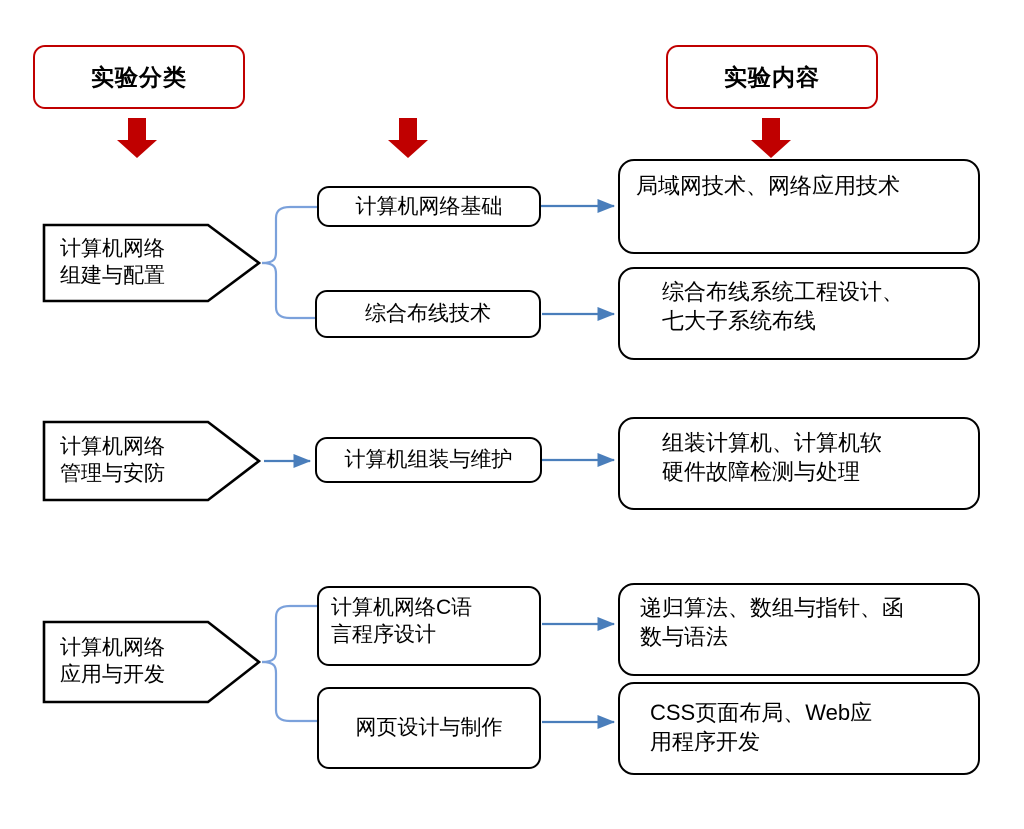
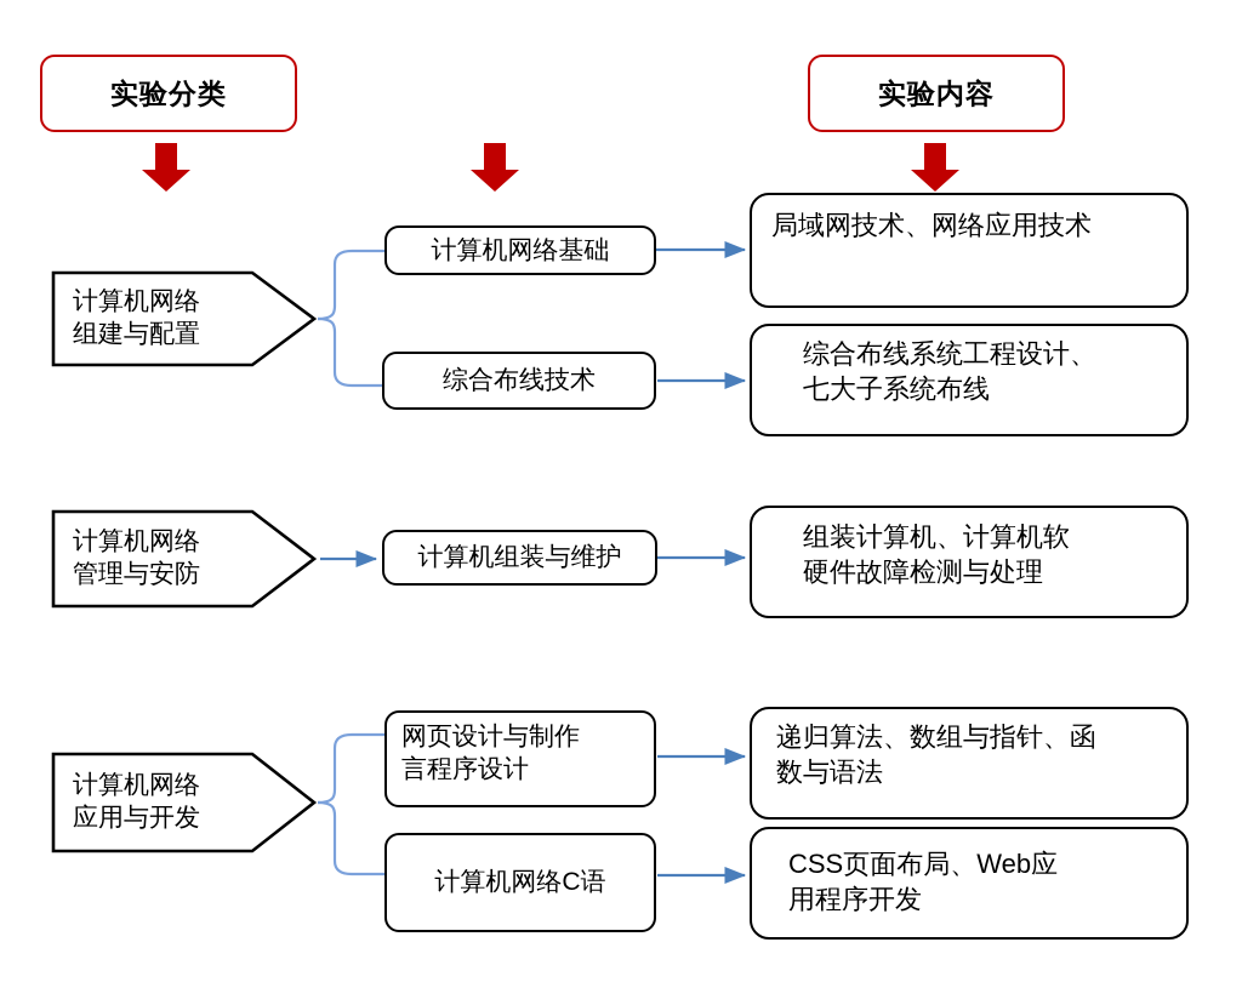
  实验分类
  实验内容
  计算机网络
  组建与配置
  计算机网络基础
  局域网技术、网络应用技术
  综合布线技术
  综合布线系统工程设计、
  七大子系统布线
  计算机网络
  管理与安防
  计算机组装与维护
  组装计算机、计算机软
  硬件故障检测与处理
  计算机网络
  应用与开发
- 计算机网络C语
+ 网页设计与制作
  言程序设计
  递归算法、数组与指针、函
  数与语法
- 网页设计与制作
+ 计算机网络C语
  CSS页面布局、Web应
  用程序开发
